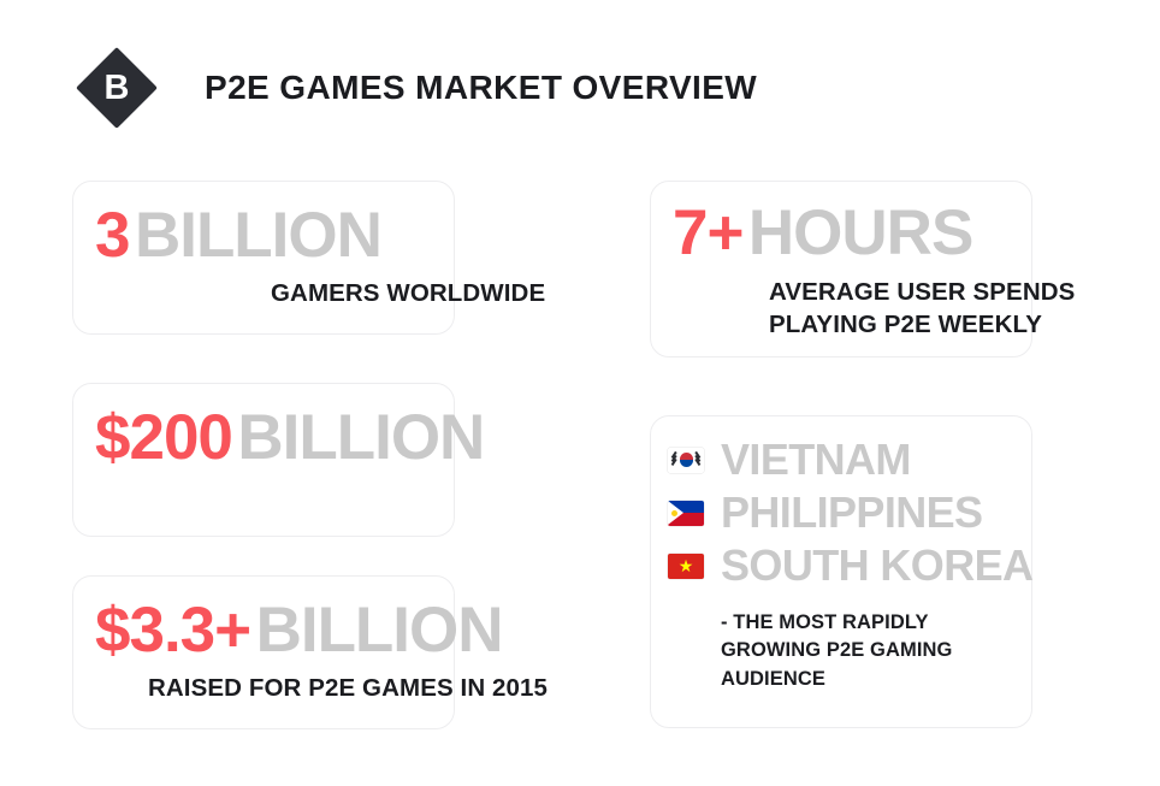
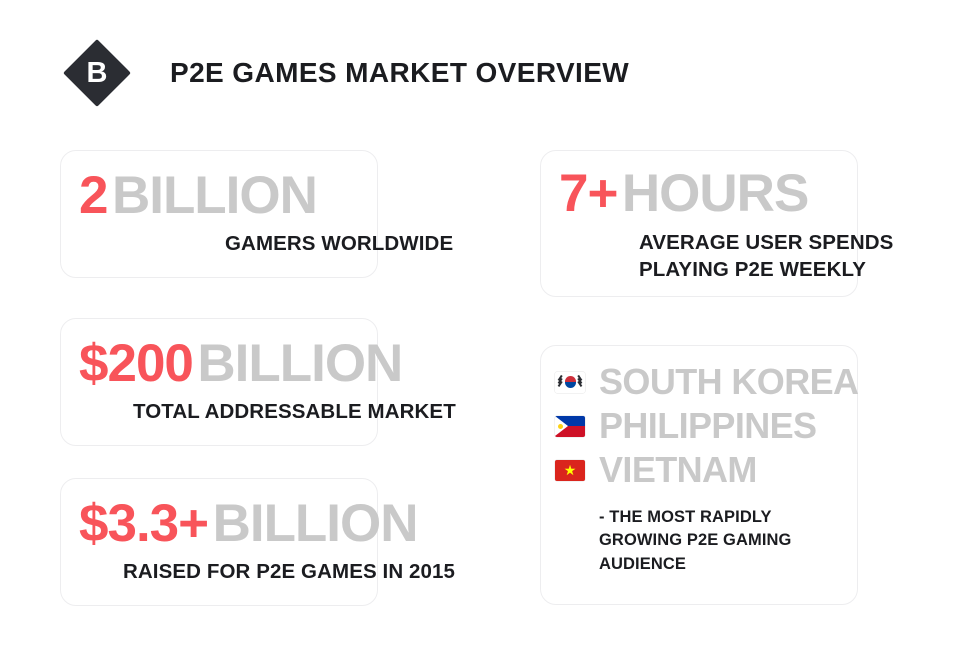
  B
  P2E GAMES MARKET OVERVIEW
- 3 BILLION
+ 2 BILLION
  GAMERS WORLDWIDE
  $200 BILLION
+ TOTAL ADDRESSABLE MARKET
  $3.3+ BILLION
  RAISED FOR P2E GAMES IN 2015
  7+ HOURS
  AVERAGE USER SPENDS
  PLAYING P2E WEEKLY
- VIETNAM
+ SOUTH KOREA
  PHILIPPINES
  ★
- SOUTH KOREA
+ VIETNAM
  - THE MOST RAPIDLY
  GROWING P2E GAMING
  AUDIENCE
